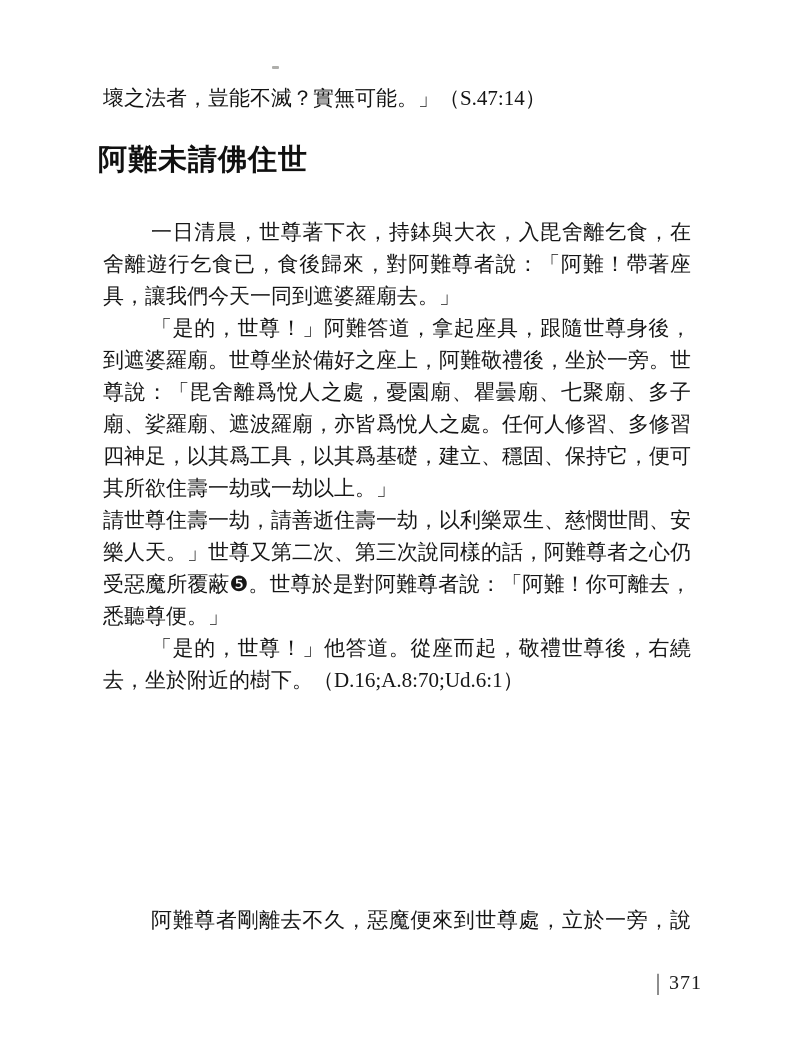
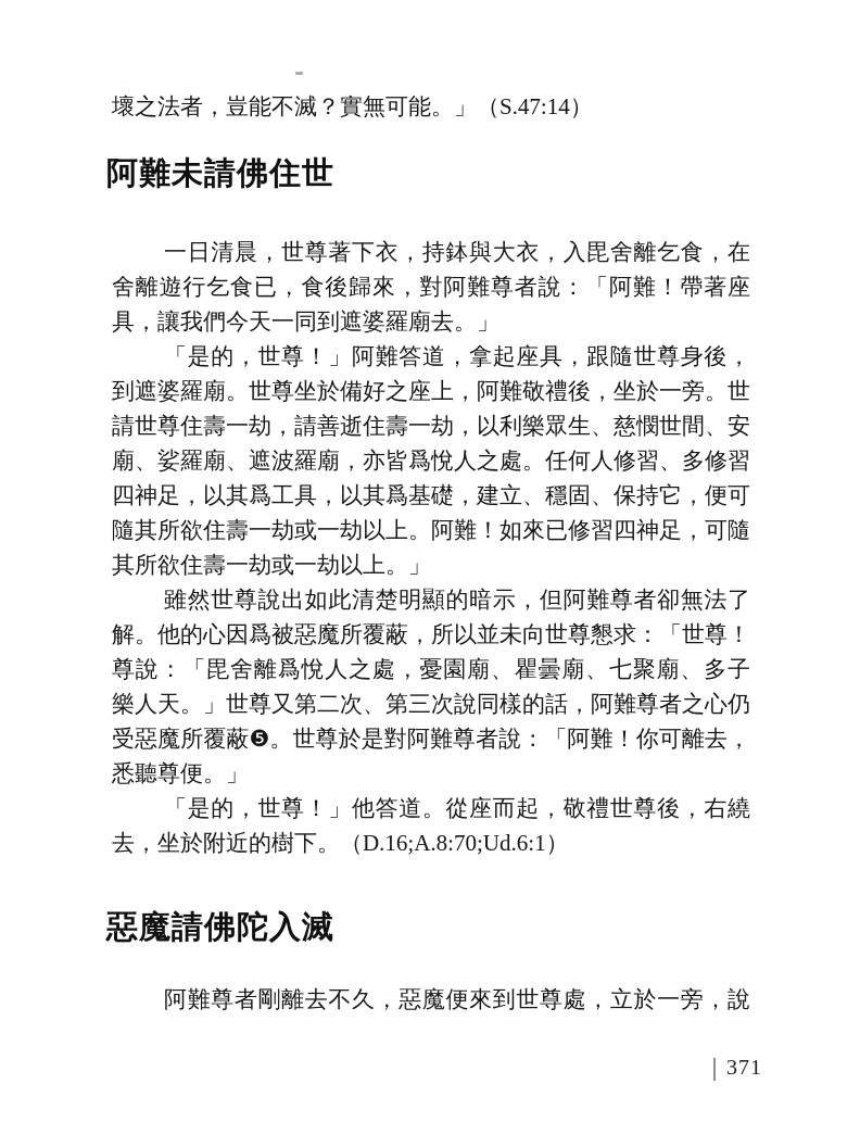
  壞之法者，豈能不滅？實無可能。」（S.47:14）
  阿難未請佛住世
  一日清晨，世尊著下衣，持鉢與大衣，入毘舍離乞食，在
  舍離遊行乞食已，食後歸來，對阿難尊者說：「阿難！帶著座
  具，讓我們今天一同到遮婆羅廟去。」
  「是的，世尊！」阿難答道，拿起座具，跟隨世尊身後，
  到遮婆羅廟。世尊坐於備好之座上，阿難敬禮後，坐於一旁。世
- 尊說：「毘舍離爲悅人之處，憂園廟、瞿曇廟、七聚廟、多子
+ 請世尊住壽一劫，請善逝住壽一劫，以利樂眾生、慈憫世間、安
  廟、娑羅廟、遮波羅廟，亦皆爲悅人之處。任何人修習、多修習
  四神足，以其爲工具，以其爲基礎，建立、穩固、保持它，便可
+ 隨其所欲住壽一劫或一劫以上。阿難！如來已修習四神足，可隨
  其所欲住壽一劫或一劫以上。」
+ 雖然世尊說出如此清楚明顯的暗示，但阿難尊者卻無法了
+ 解。他的心因爲被惡魔所覆蔽，所以並未向世尊懇求：「世尊！
- 請世尊住壽一劫，請善逝住壽一劫，以利樂眾生、慈憫世間、安
+ 尊說：「毘舍離爲悅人之處，憂園廟、瞿曇廟、七聚廟、多子
  樂人天。」世尊又第二次、第三次說同樣的話，阿難尊者之心仍
  受惡魔所覆蔽❺。世尊於是對阿難尊者說：「阿難！你可離去，
  悉聽尊便。」
  「是的，世尊！」他答道。從座而起，敬禮世尊後，右繞
  去，坐於附近的樹下。（D.16;A.8:70;Ud.6:1）
+ 惡魔請佛陀入滅
  阿難尊者剛離去不久，惡魔便來到世尊處，立於一旁，說
  | 371
